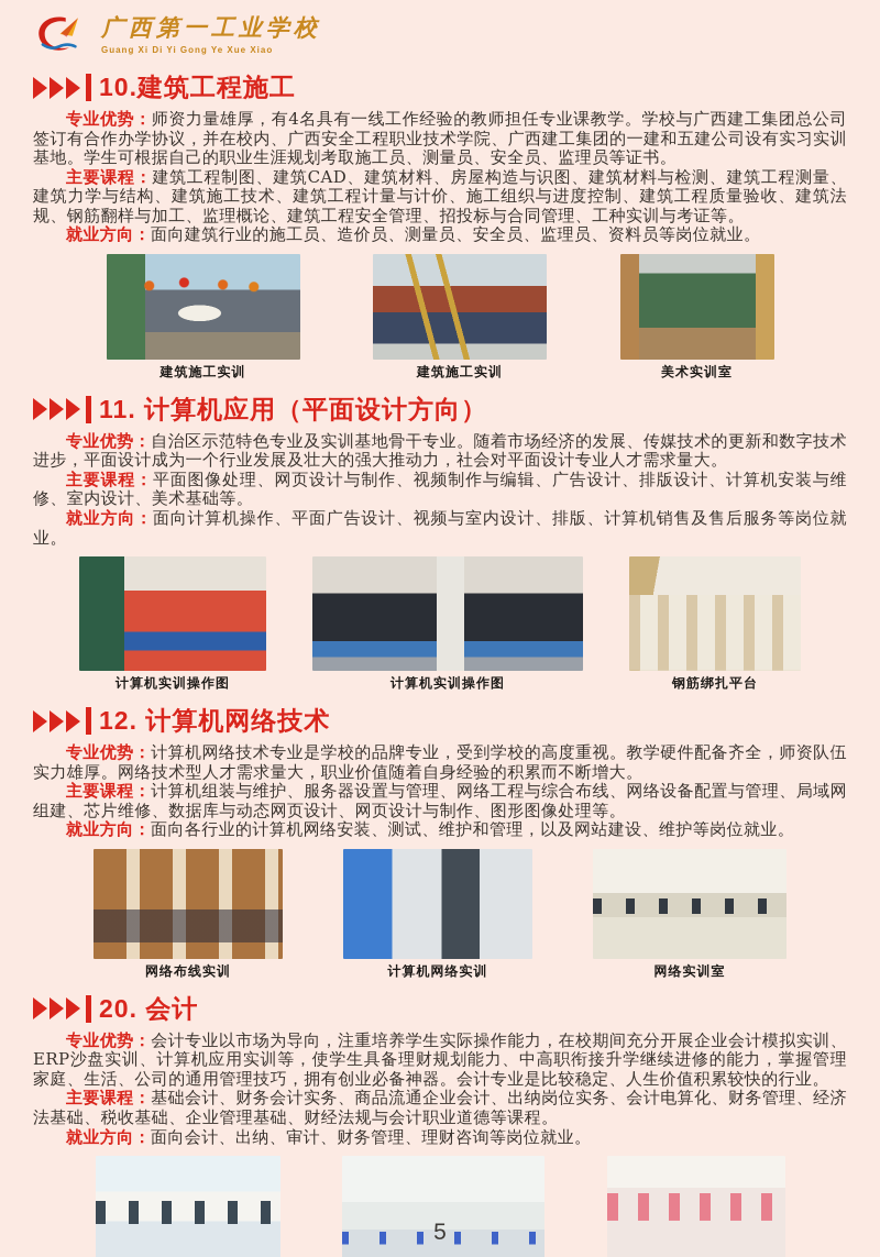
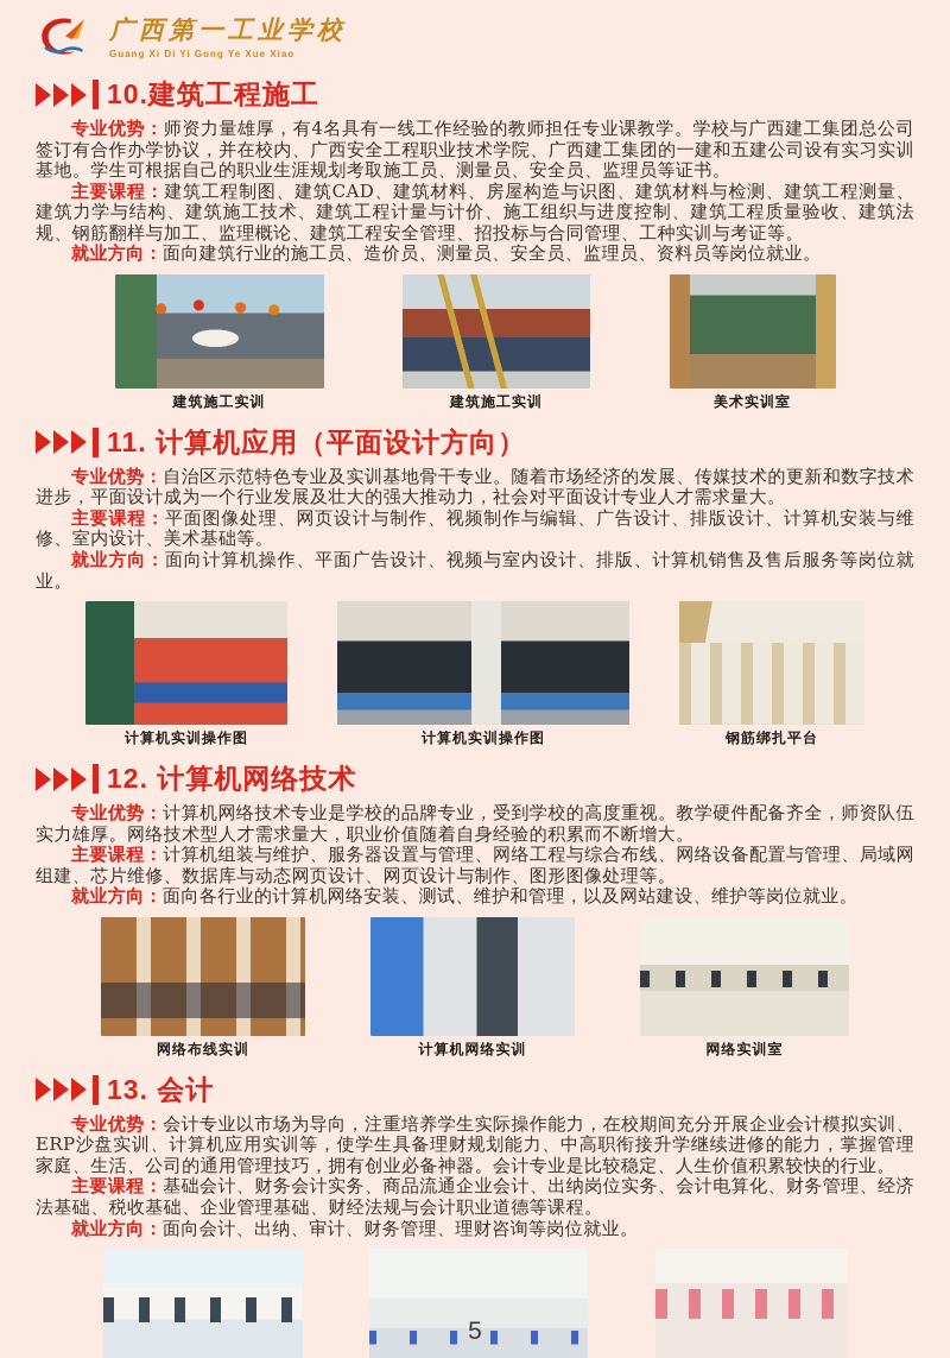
  广西第一工业学校
  Guang Xi Di Yi Gong Ye Xue Xiao
  10.建筑工程施工
  专业优势：师资力量雄厚，有4名具有一线工作经验的教师担任专业课教学。学校与广西建工集团总公司签订有合作办学协议，并在校内、广西安全工程职业技术学院、广西建工集团的一建和五建公司设有实习实训基地。学生可根据自己的职业生涯规划考取施工员、测量员、安全员、监理员等证书。
  主要课程：建筑工程制图、建筑CAD、建筑材料、房屋构造与识图、建筑材料与检测、建筑工程测量、建筑力学与结构、建筑施工技术、建筑工程计量与计价、施工组织与进度控制、建筑工程质量验收、建筑法规、钢筋翻样与加工、监理概论、建筑工程安全管理、招投标与合同管理、工种实训与考证等。
  就业方向：面向建筑行业的施工员、造价员、测量员、安全员、监理员、资料员等岗位就业。
  建筑施工实训
  建筑施工实训
  美术实训室
  11. 计算机应用（平面设计方向）
  专业优势：自治区示范特色专业及实训基地骨干专业。随着市场经济的发展、传媒技术的更新和数字技术进步，平面设计成为一个行业发展及壮大的强大推动力，社会对平面设计专业人才需求量大。
  主要课程：平面图像处理、网页设计与制作、视频制作与编辑、广告设计、排版设计、计算机安装与维修、室内设计、美术基础等。
  就业方向：面向计算机操作、平面广告设计、视频与室内设计、排版、计算机销售及售后服务等岗位就业。
  计算机实训操作图
  计算机实训操作图
  钢筋绑扎平台
  12. 计算机网络技术
  专业优势：计算机网络技术专业是学校的品牌专业，受到学校的高度重视。教学硬件配备齐全，师资队伍实力雄厚。网络技术型人才需求量大，职业价值随着自身经验的积累而不断增大。
  主要课程：计算机组装与维护、服务器设置与管理、网络工程与综合布线、网络设备配置与管理、局域网组建、芯片维修、数据库与动态网页设计、网页设计与制作、图形图像处理等。
  就业方向：面向各行业的计算机网络安装、测试、维护和管理，以及网站建设、维护等岗位就业。
  网络布线实训
  计算机网络实训
  网络实训室
- 20. 会计
+ 13. 会计
  专业优势：会计专业以市场为导向，注重培养学生实际操作能力，在校期间充分开展企业会计模拟实训、ERP沙盘实训、计算机应用实训等，使学生具备理财规划能力、中高职衔接升学继续进修的能力，掌握管理家庭、生活、公司的通用管理技巧，拥有创业必备神器。会计专业是比较稳定、人生价值积累较快的行业。
  主要课程：基础会计、财务会计实务、商品流通企业会计、出纳岗位实务、会计电算化、财务管理、经济法基础、税收基础、企业管理基础、财经法规与会计职业道德等课程。
  就业方向：面向会计、出纳、审计、财务管理、理财咨询等岗位就业。
  5
